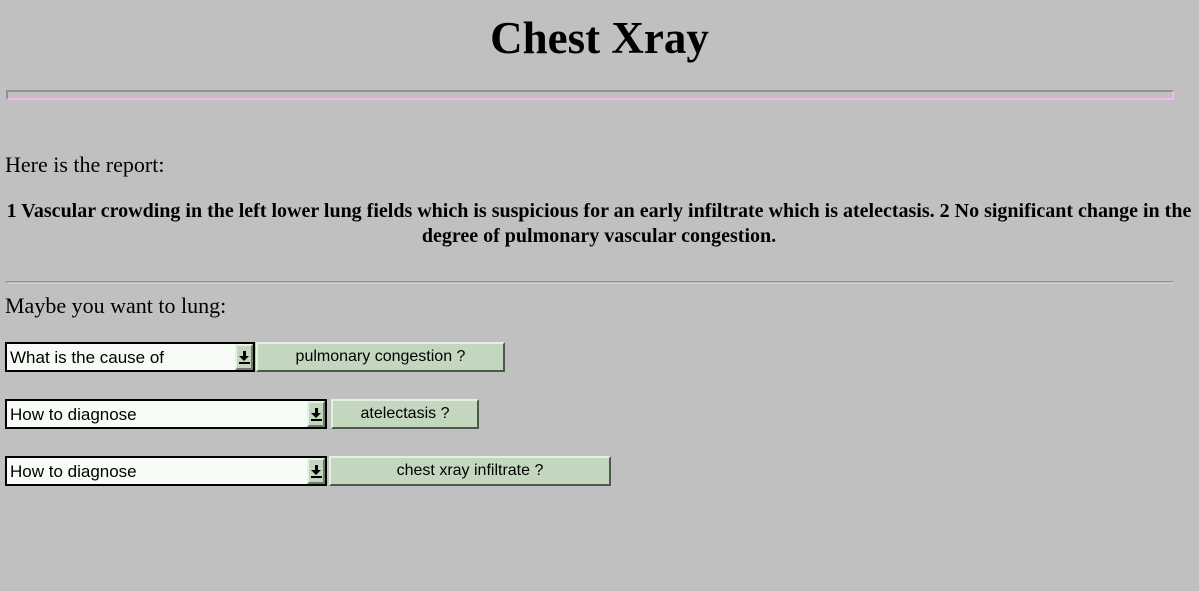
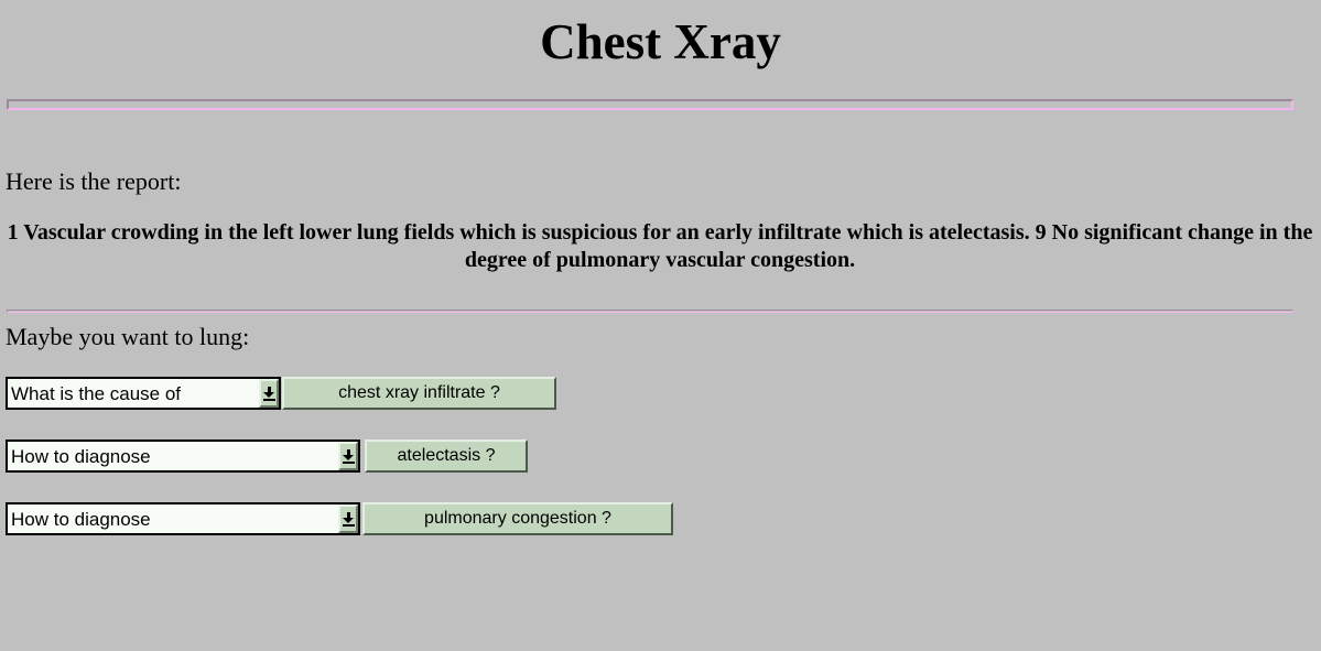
  Chest Xray
  Here is the report:
- 1 Vascular crowding in the left lower lung fields which is suspicious for an early infiltrate which is atelectasis. 2 No significant change in the degree of pulmonary vascular congestion.
+ 1 Vascular crowding in the left lower lung fields which is suspicious for an early infiltrate which is atelectasis. 9 No significant change in the degree of pulmonary vascular congestion.
  Maybe you want to lung:
  What is the cause of
- pulmonary congestion ?
+ chest xray infiltrate ?
  How to diagnose
  atelectasis ?
  How to diagnose
- chest xray infiltrate ?
+ pulmonary congestion ?
